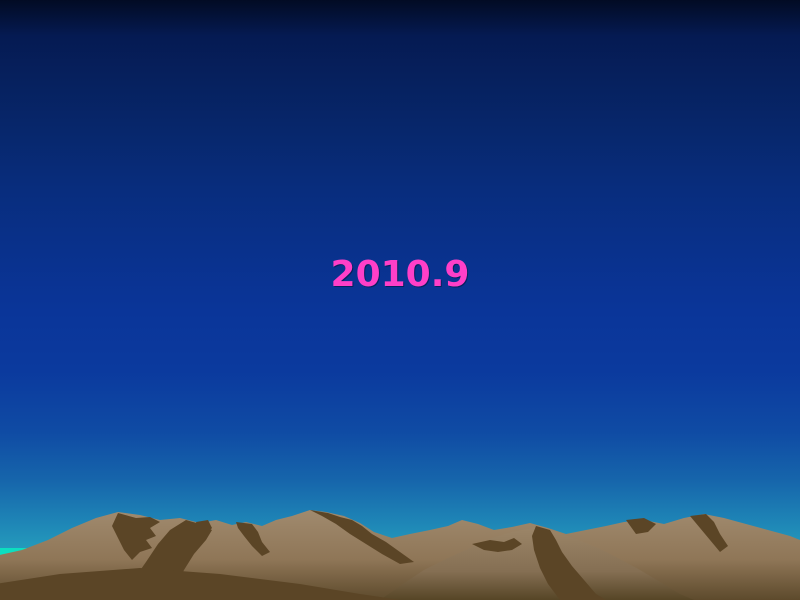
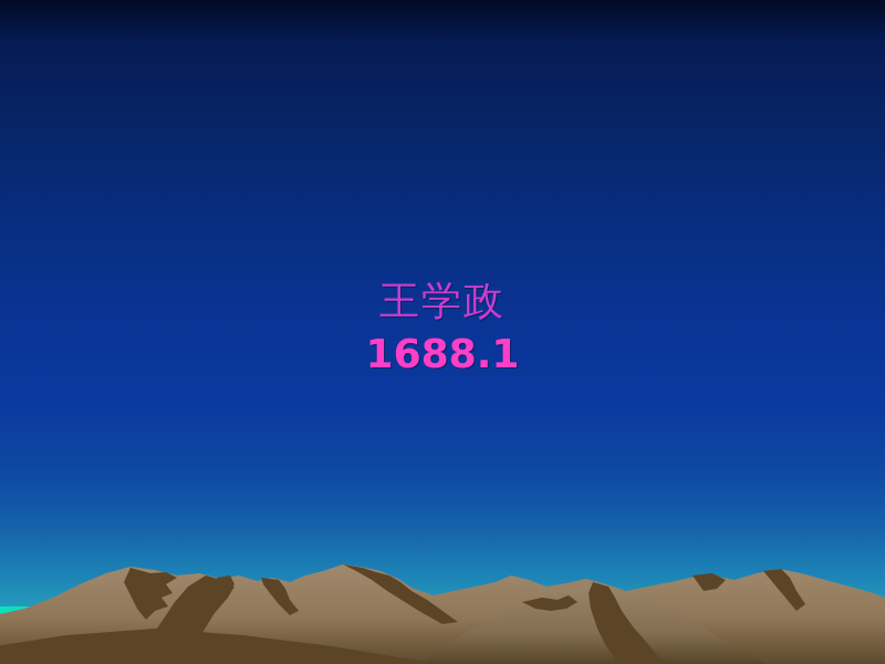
+ 王学政
- 2010.9
+ 1688.1
